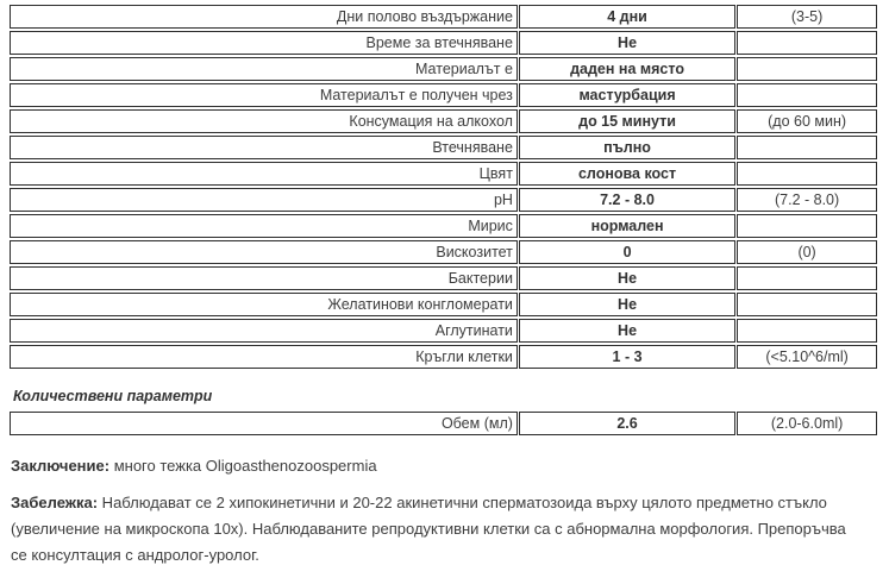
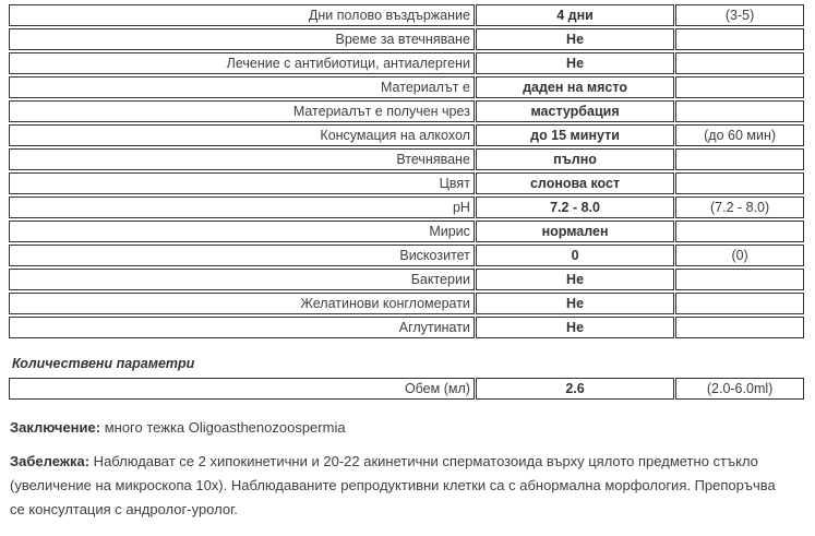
  Дни полово въздържание	4 дни	(3-5)
  Време за втечняване	Не
+ Лечение с антибиотици, антиалергени	Не
  Материалът е	даден на място
  Материалът е получен чрез	мастурбация
  Консумация на алкохол	до 15 минути	(до 60 мин)
  Втечняване	пълно
  Цвят	слонова кост
  pH	7.2 - 8.0	(7.2 - 8.0)
  Мирис	нормален
  Вискозитет	0	(0)
  Бактерии	Не
  Желатинови конгломерати	Не
  Аглутинати	Не
- Кръгли клетки	1 - 3	(<5.10^6/ml)
  Количествени параметри
  Обем (мл)	2.6	(2.0-6.0ml)
  Заключение: много тежка Oligoasthenozoospermia
  Забележка: Наблюдават се 2 хипокинетични и 20-22 акинетични сперматозоида върху цялото предметно стъкло (увеличение на микроскопа 10x). Наблюдаваните репродуктивни клетки са с абнормална морфология. Препоръчва се консултация с андролог-уролог.
